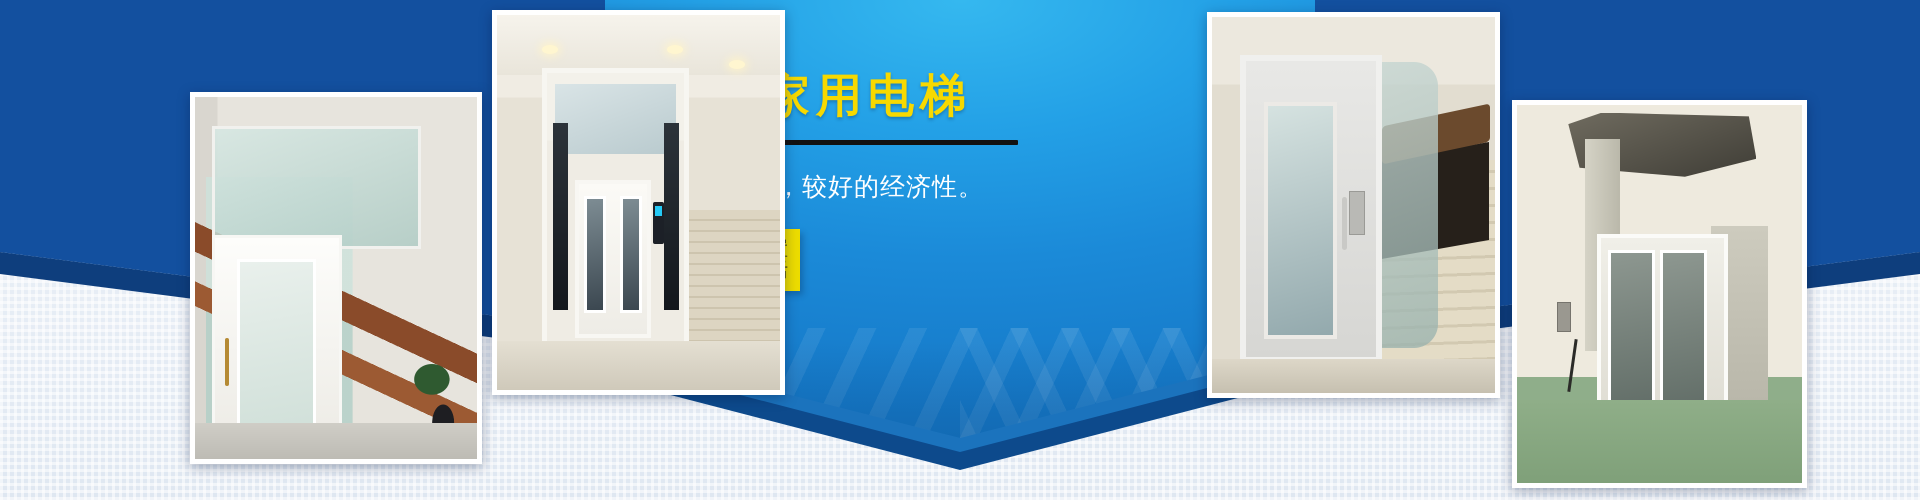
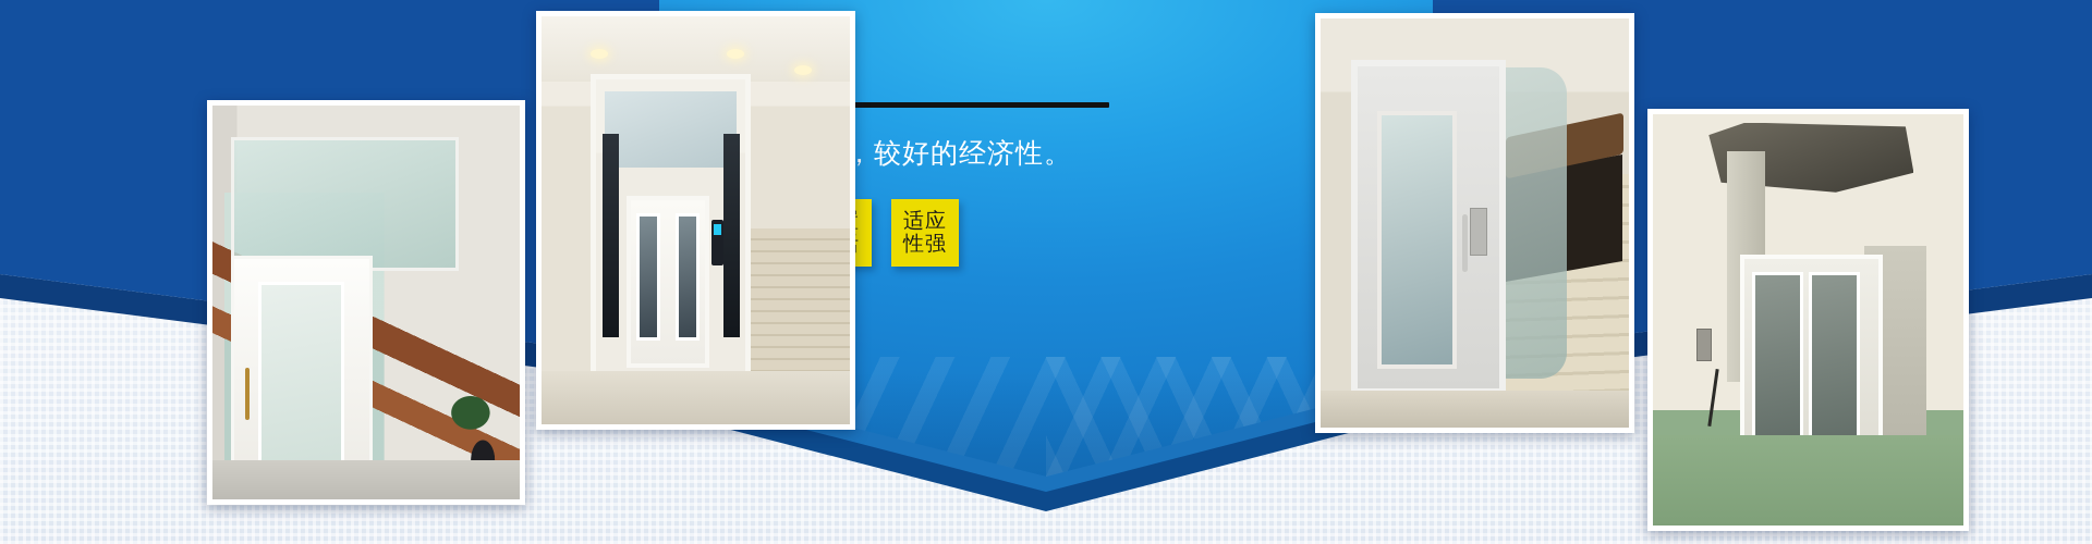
- 家用电梯
  ，较好的经济性。
+ 适应
+ 性强
